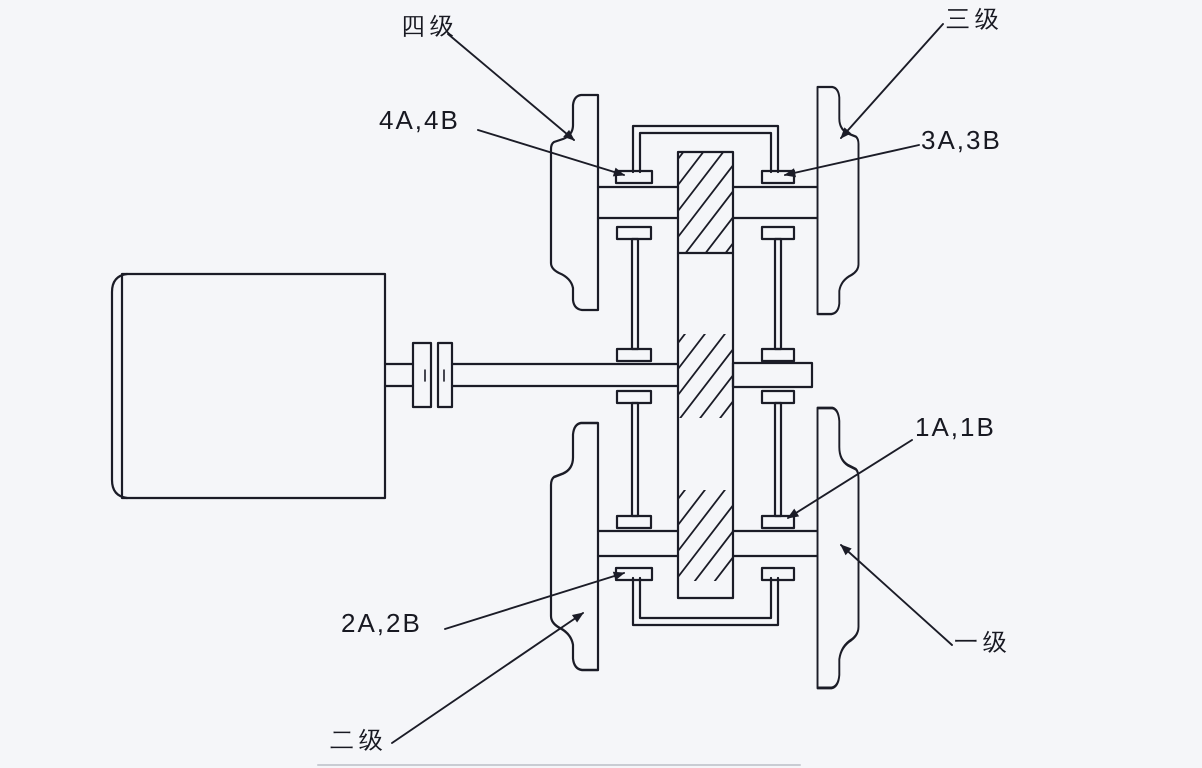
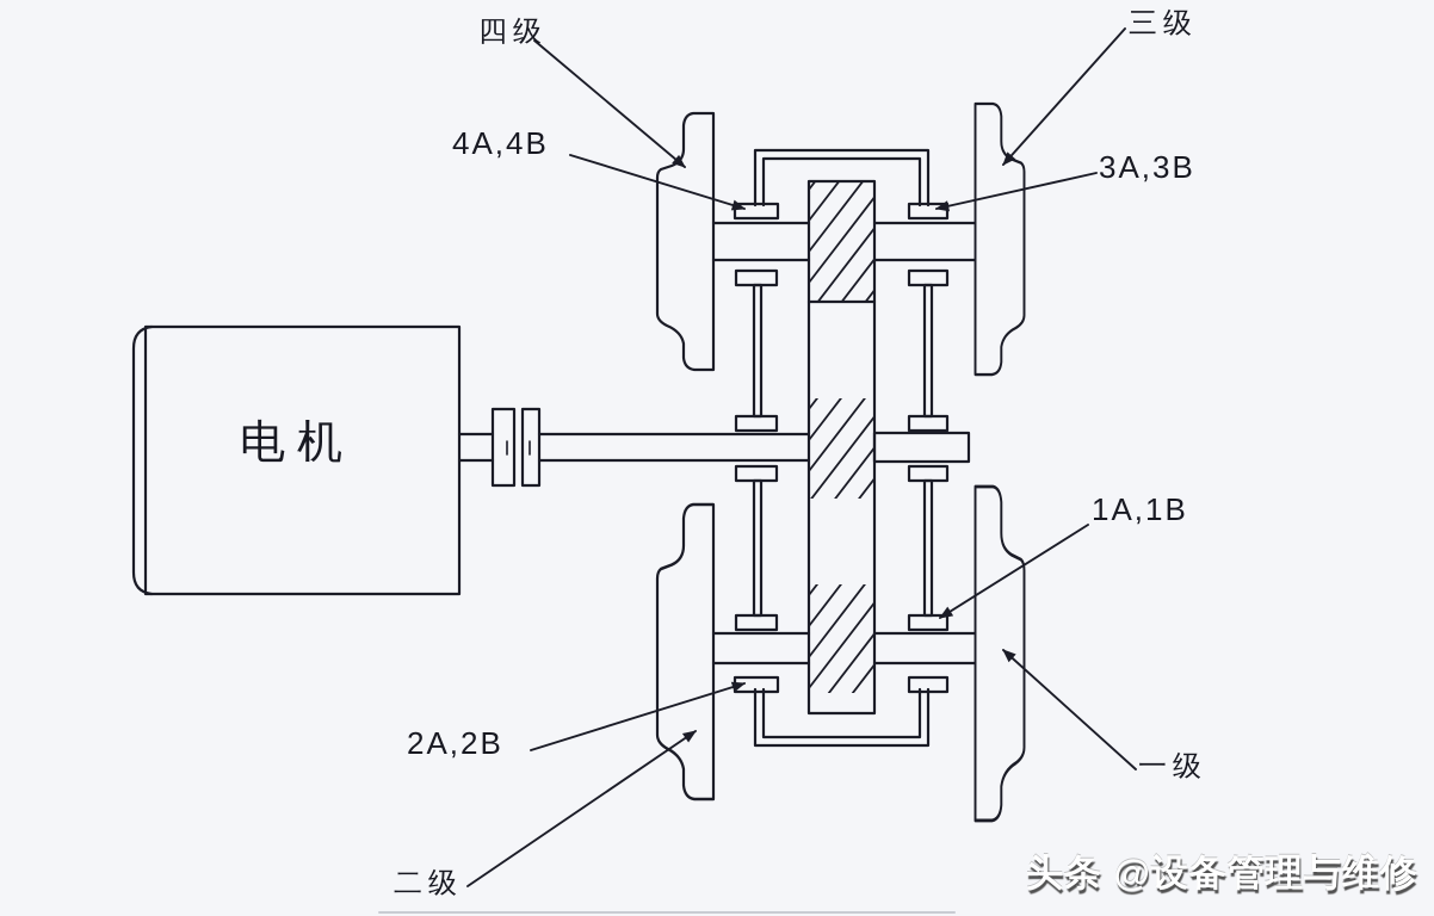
  四级
  三级
  4A,4B
  3A,3B
  1A,1B
  2A,2B
  一级
  二级
+ 电机
+ 头条 @设备管理与维修
